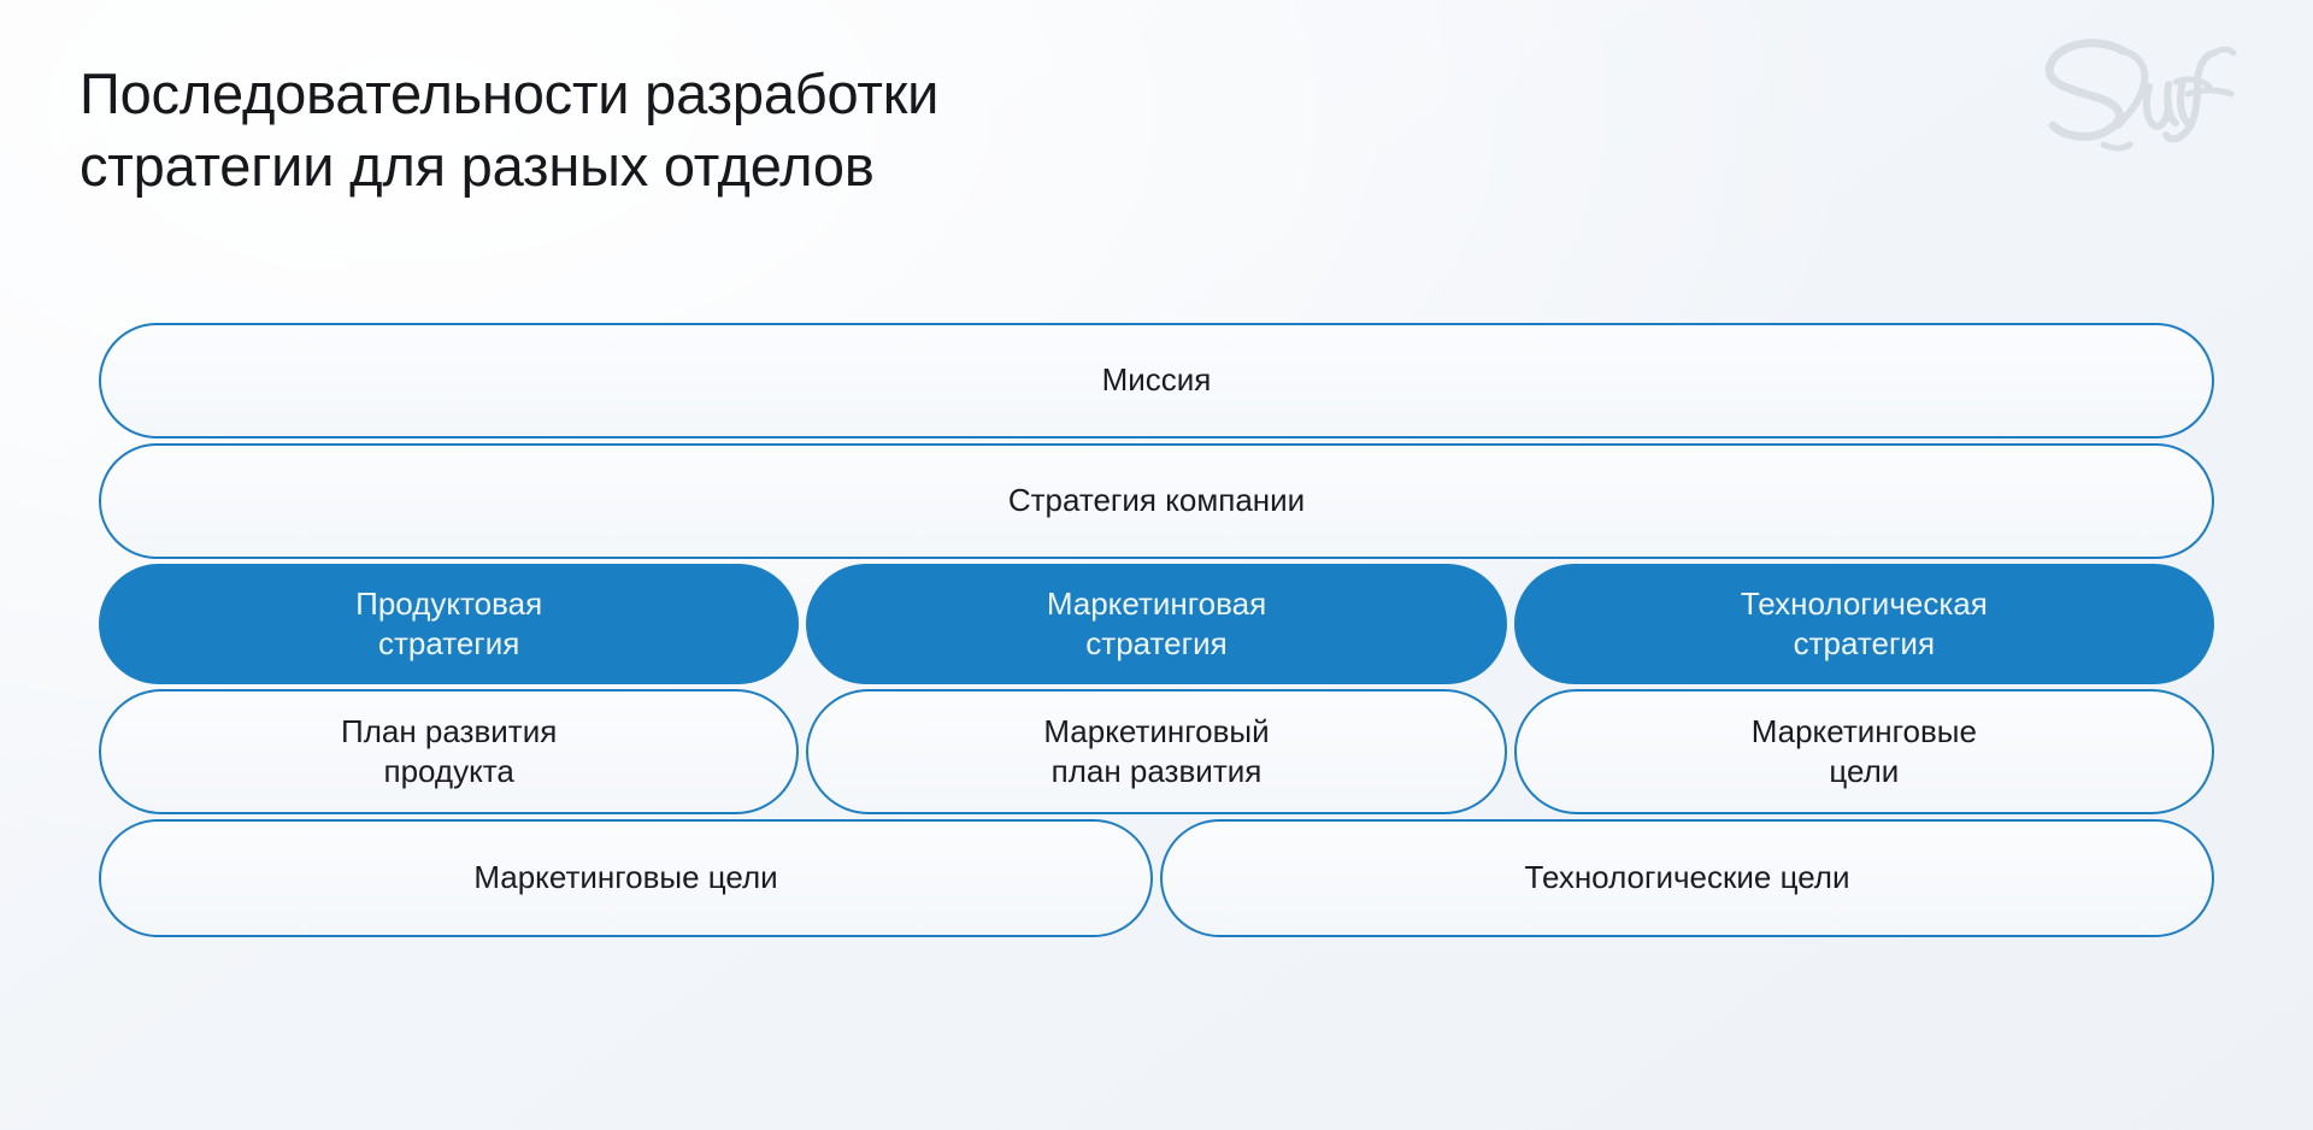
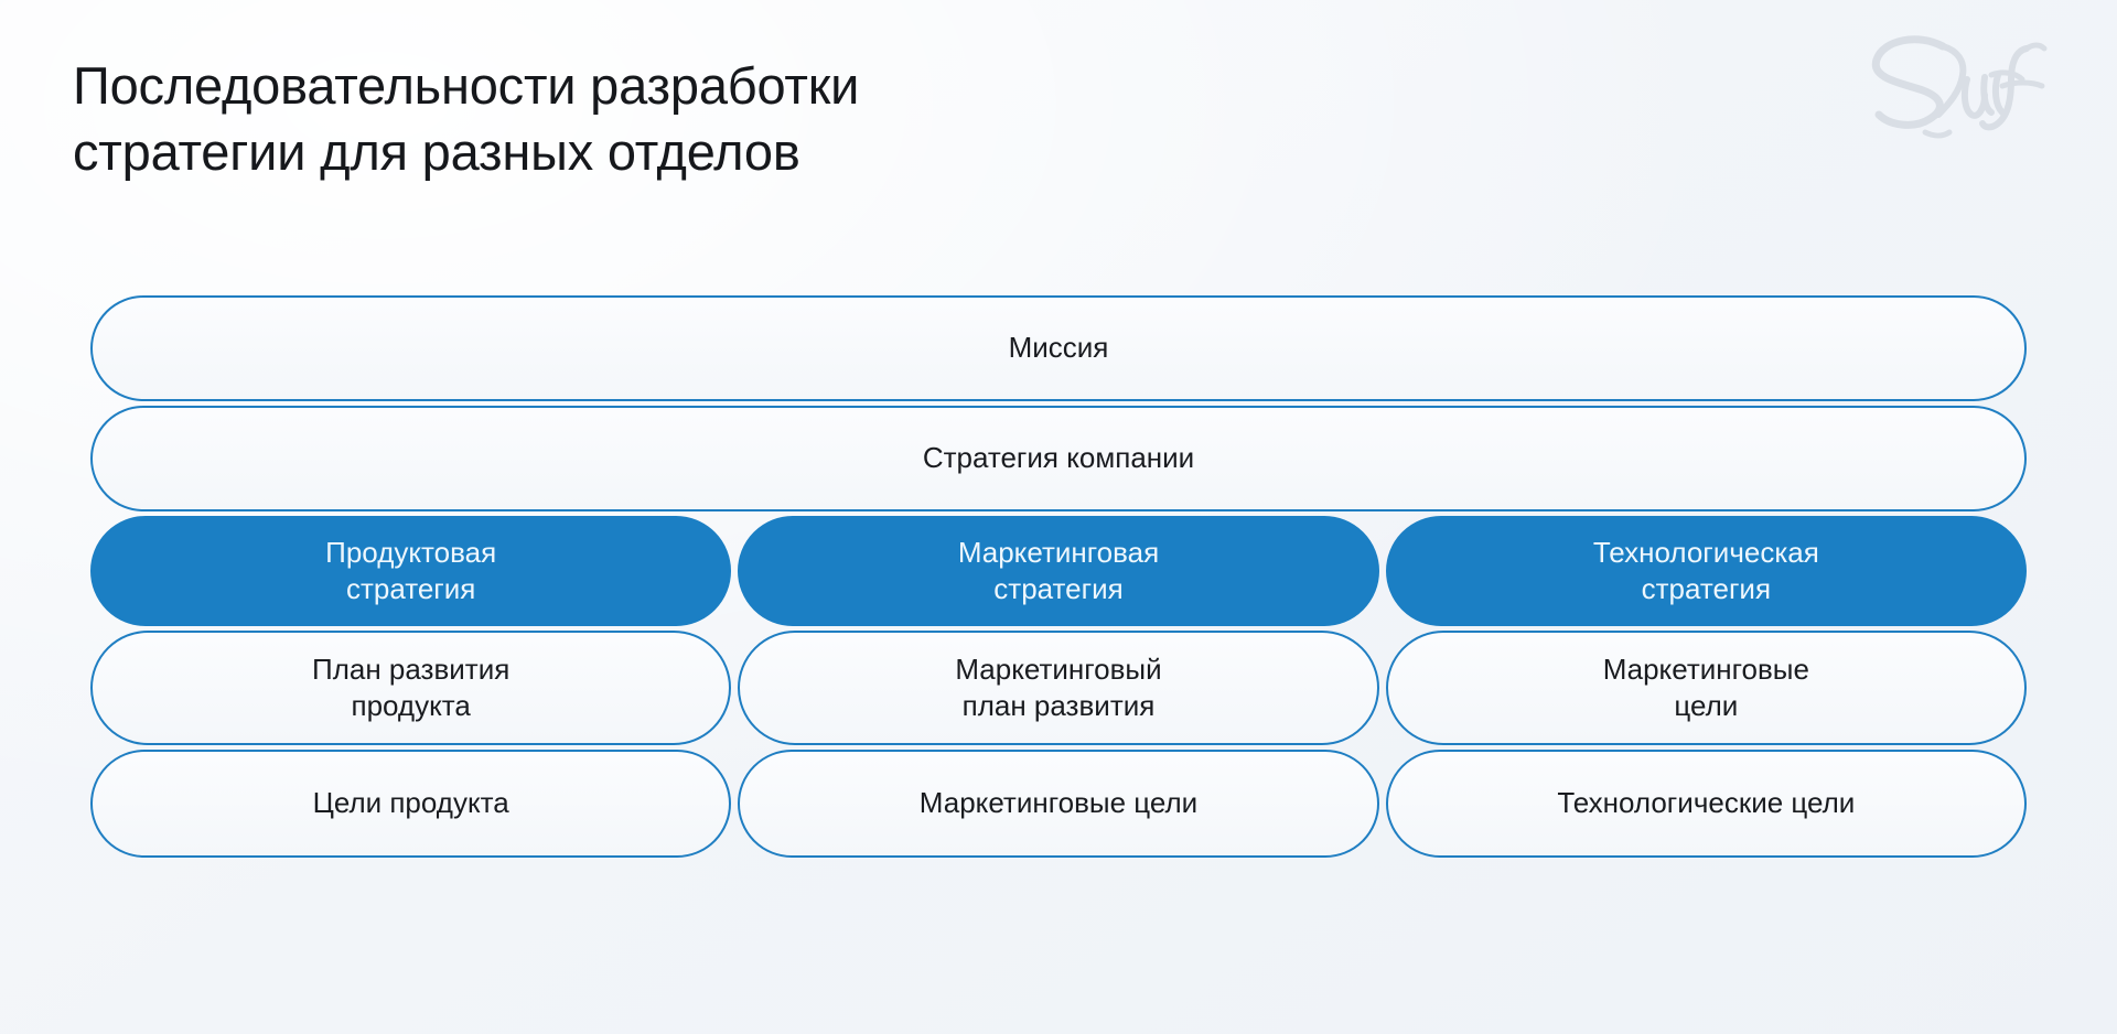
  Последовательности разработки
  стратегии для разных отделов
  Миссия
  Стратегия компании
  Продуктовая
  стратегия
  Маркетинговая
  стратегия
  Технологическая
  стратегия
  План развития
  продукта
  Маркетинговый
  план развития
  Маркетинговые
  цели
+ Цели продукта
  Маркетинговые цели
  Технологические цели
